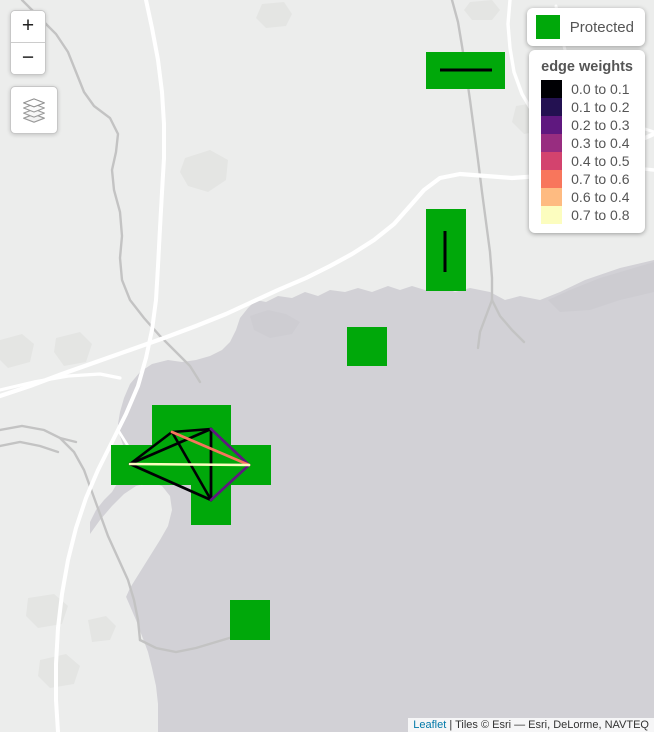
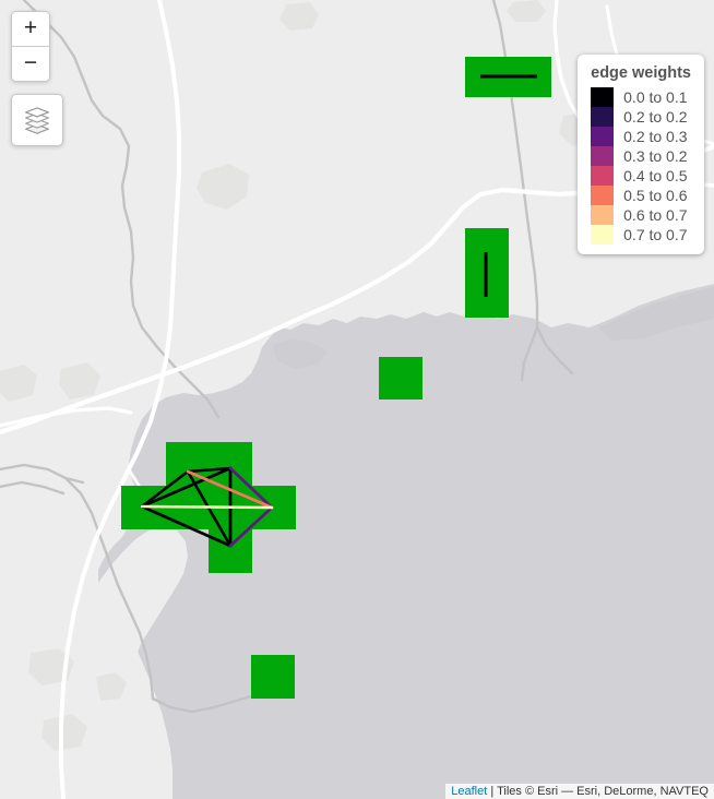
  +
  −
- Protected
  edge weights
  0.0 to 0.1
- 0.1 to 0.2
+ 0.2 to 0.2
  0.2 to 0.3
- 0.3 to 0.4
+ 0.3 to 0.2
  0.4 to 0.5
- 0.7 to 0.6
+ 0.5 to 0.6
- 0.6 to 0.4
+ 0.6 to 0.7
- 0.7 to 0.8
+ 0.7 to 0.7
  Leaflet | Tiles © Esri — Esri, DeLorme, NAVTEQ
